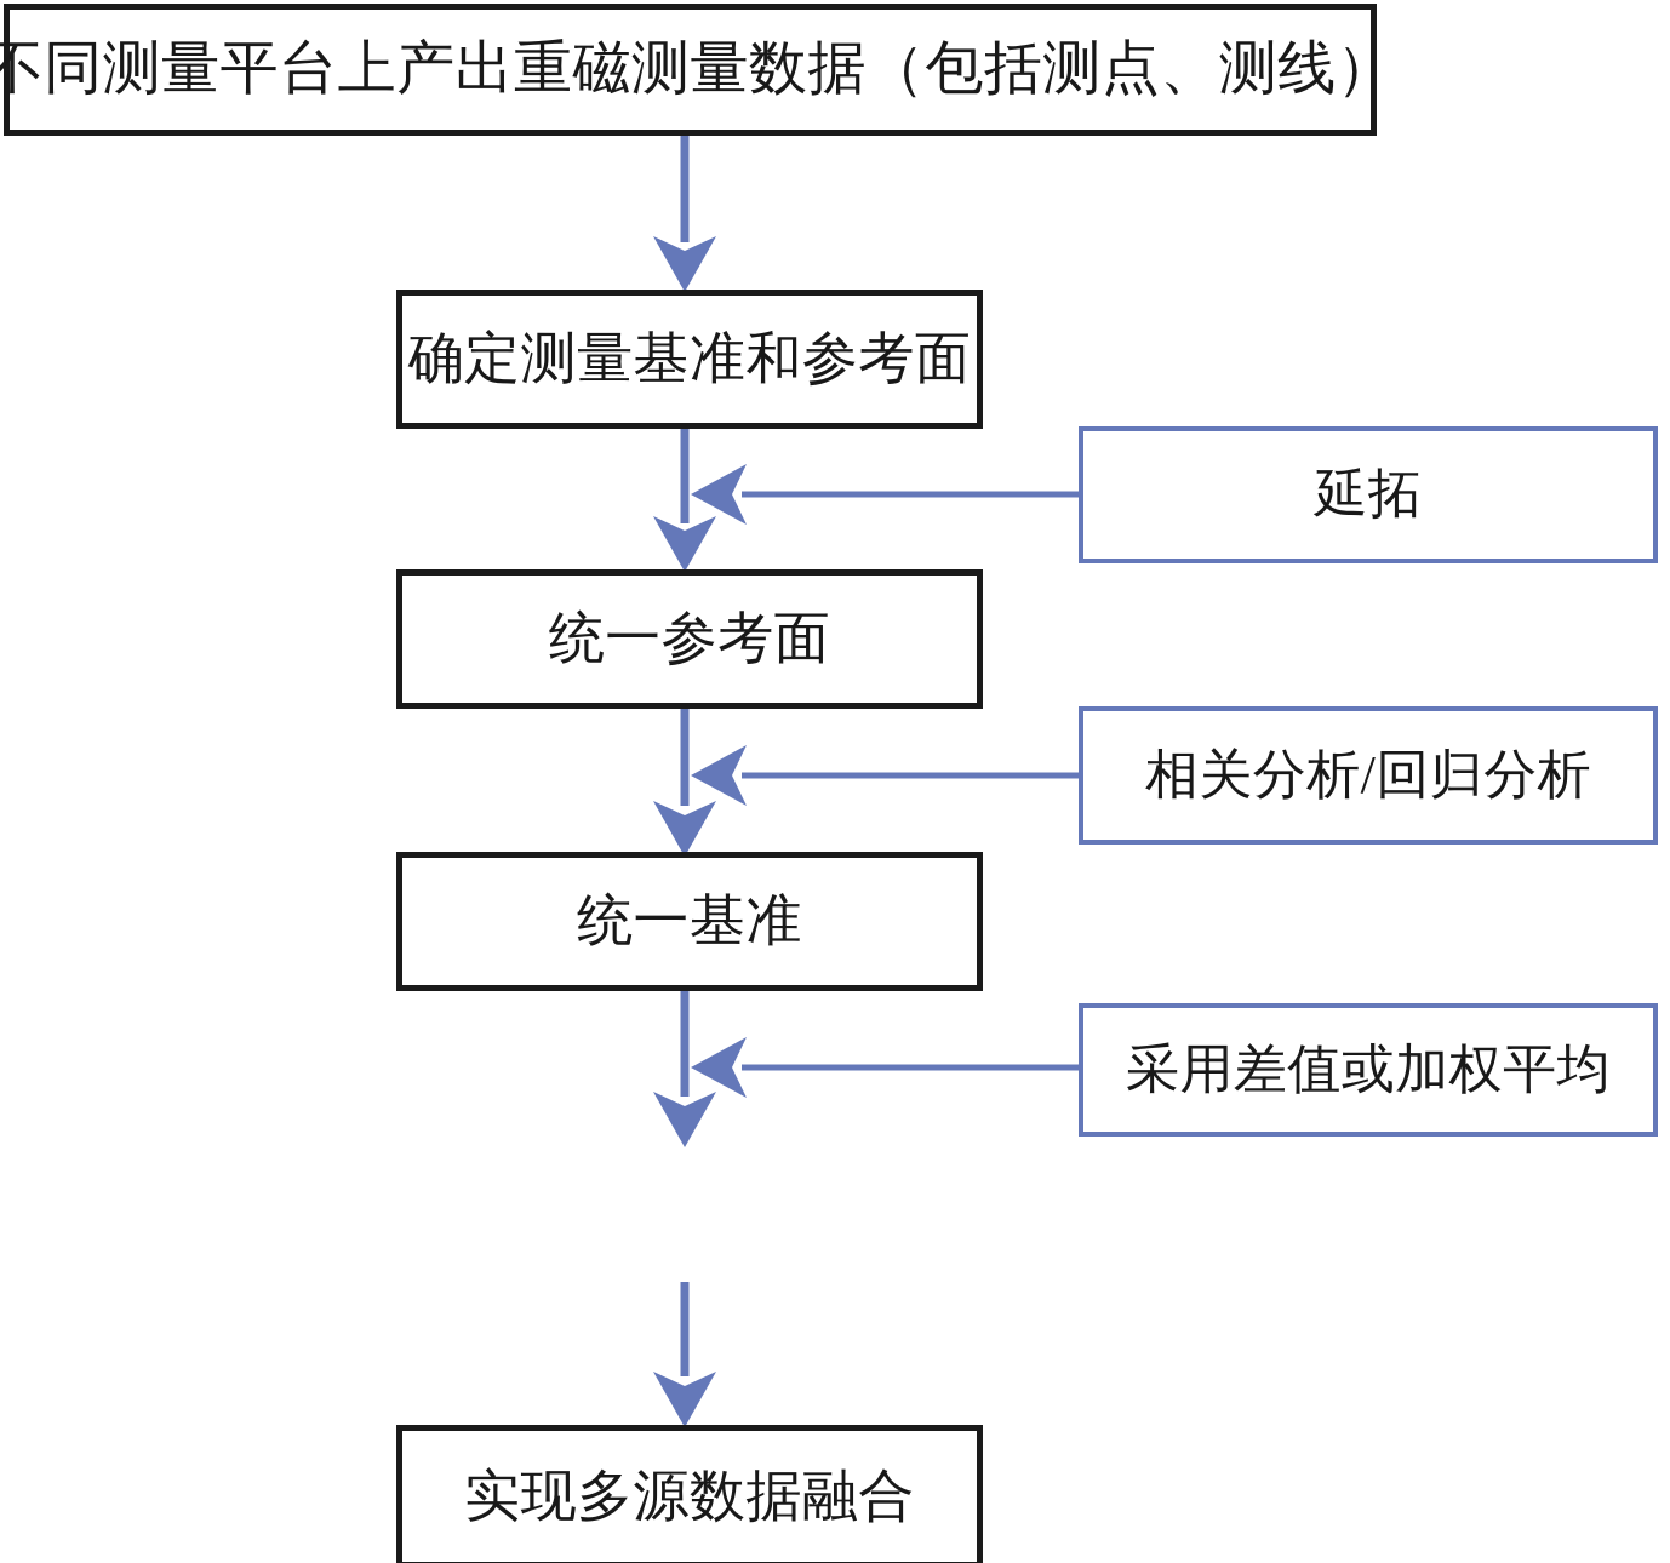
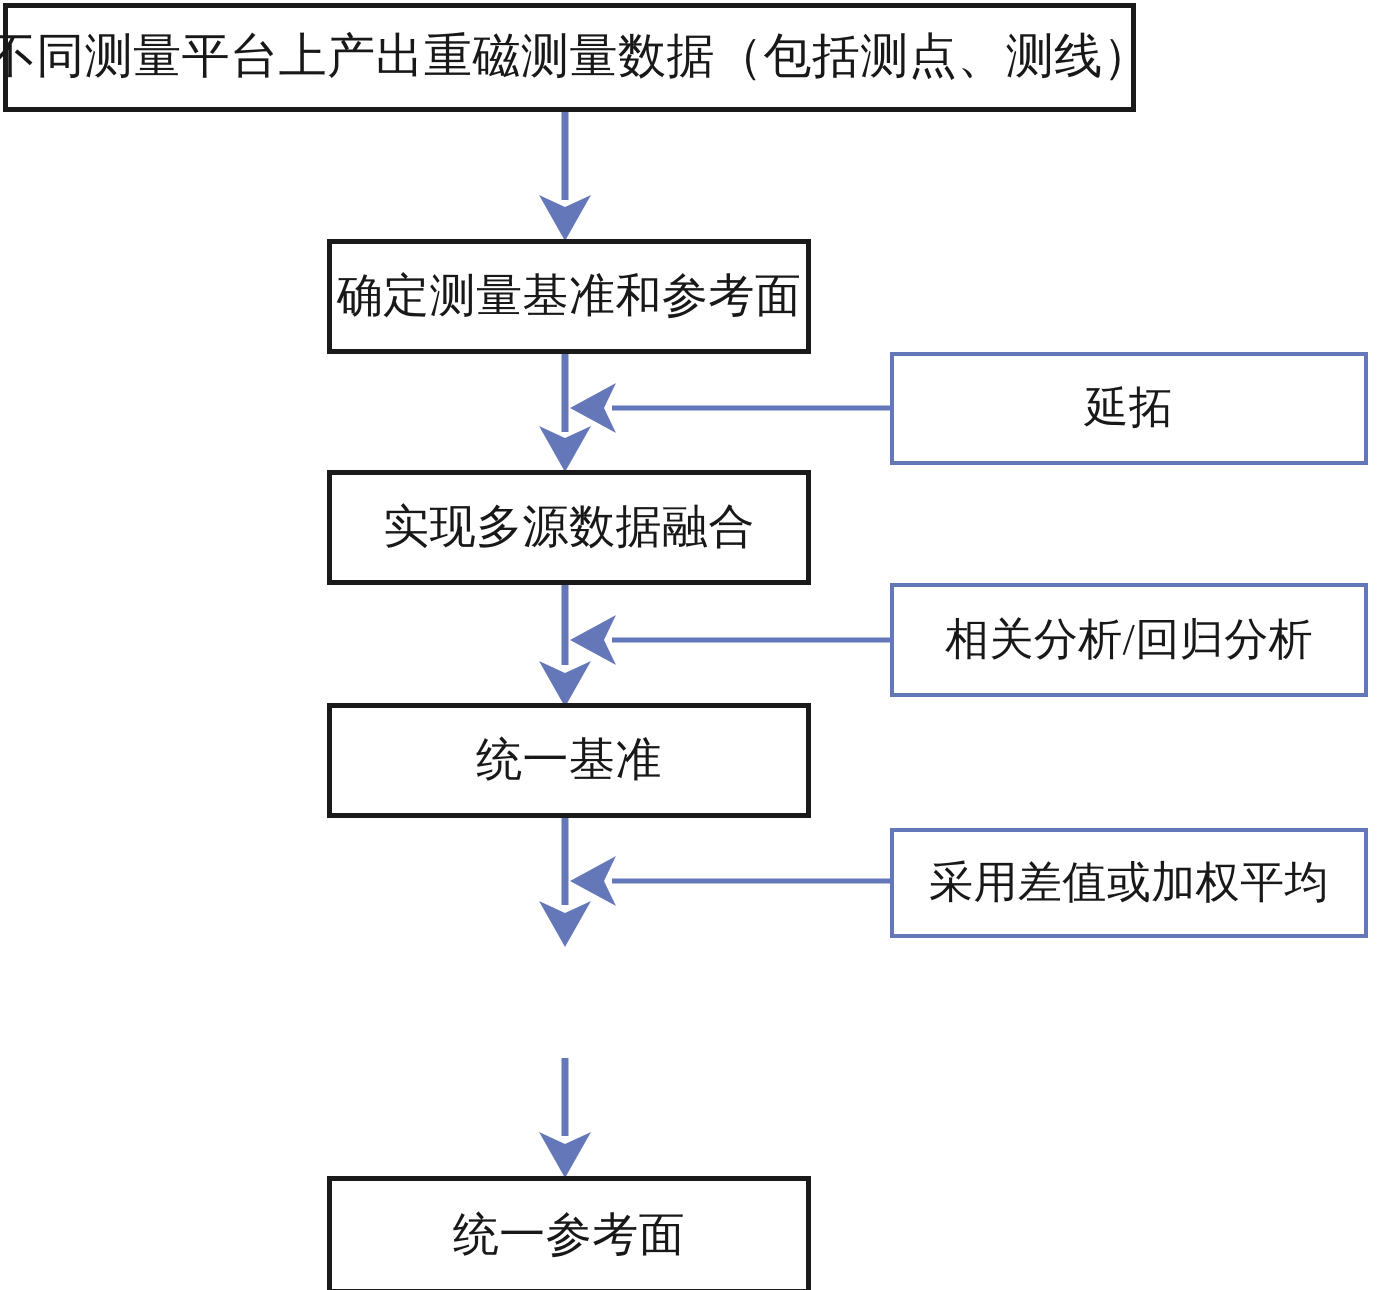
  不同测量平台上产出重磁测量数据（包括测点、测线）
  确定测量基准和参考面
- 统一参考面
+ 实现多源数据融合
  统一基准
- 实现多源数据融合
+ 统一参考面
  延拓
  相关分析/回归分析
  采用差值或加权平均
